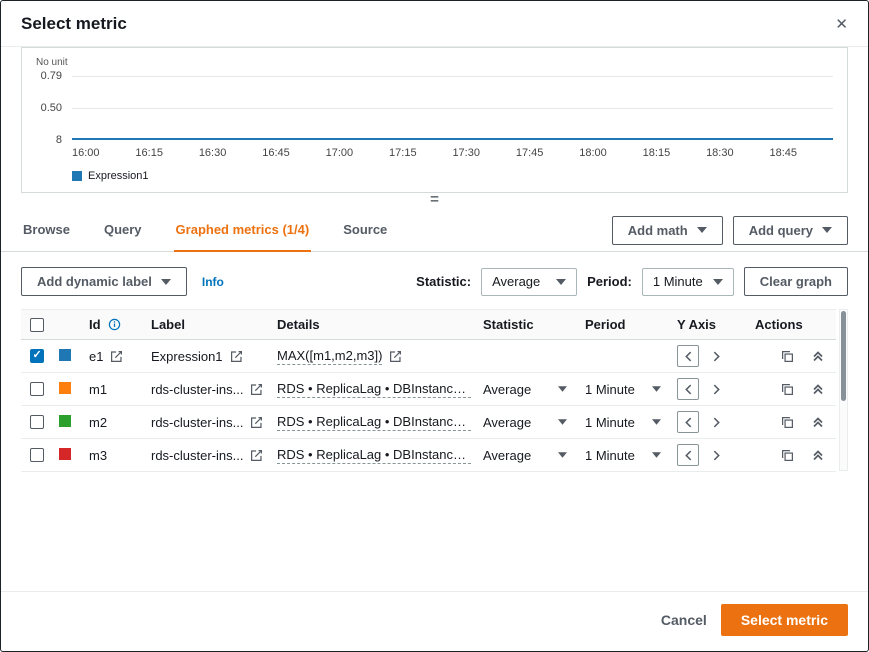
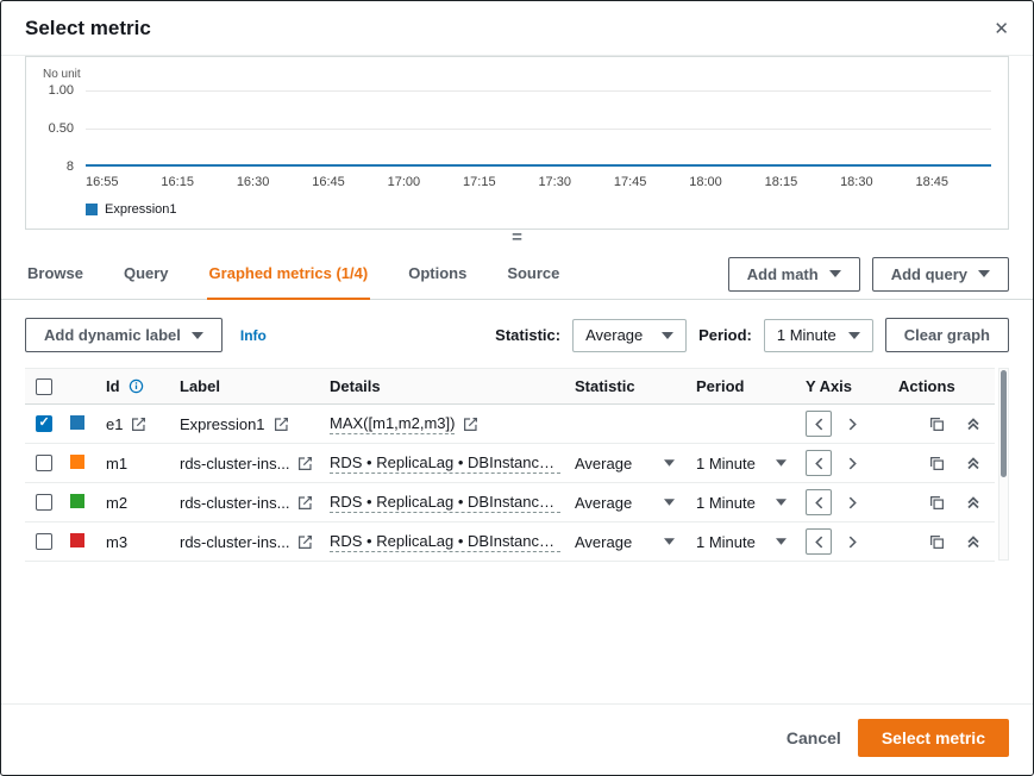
  Select metric
  ✕
  No unit
- 0.79
+ 1.00
  0.50
  8
- 16:00
+ 16:55
  16:15
  16:30
  16:45
  17:00
  17:15
  17:30
  17:45
  18:00
  18:15
  18:30
  18:45
  Expression1
  =
  Browse
  Query
  Graphed metrics (1/4)
+ Options
  Source
  Add math
  Add query
  Add dynamic label
  Info
  Statistic:
  Average
  Period:
  1 Minute
  Clear graph
  Id
  Label
  Details
  Statistic
  Period
  Y Axis
  Actions
  e1
  Expression1
  MAX([m1,m2,m3])
  m1
  rds-cluster-ins...
  RDS • ReplicaLag • DBInstanceId
  Average
  1 Minute
  m2
  rds-cluster-ins...
  RDS • ReplicaLag • DBInstanceId
  Average
  1 Minute
  m3
  rds-cluster-ins...
  RDS • ReplicaLag • DBInstanceId
  Average
  1 Minute
  Cancel
  Select metric
